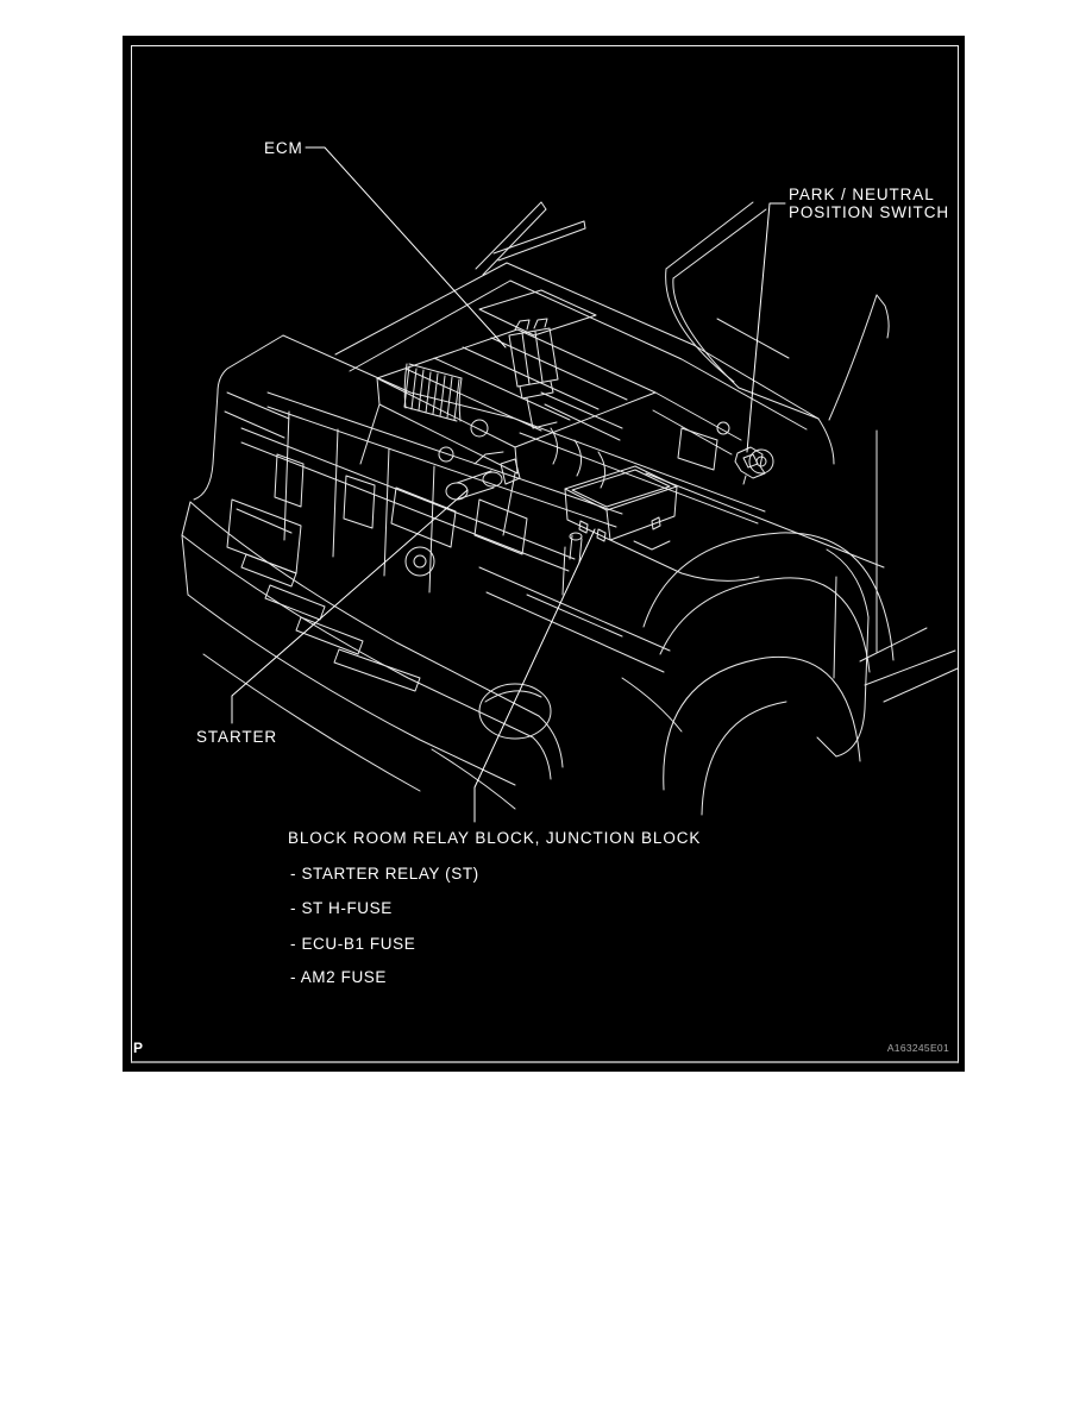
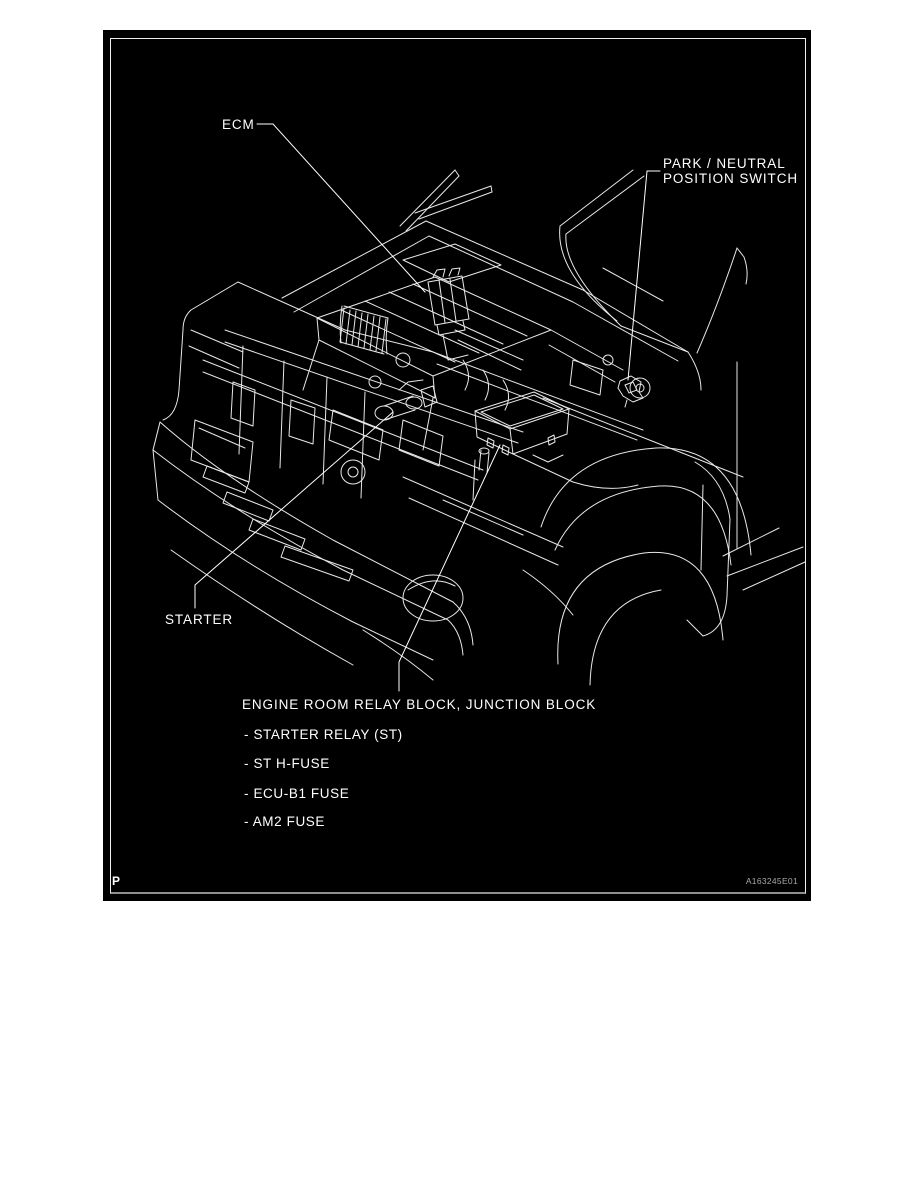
  ECM
  PARK / NEUTRAL
  POSITION SWITCH
  STARTER
- BLOCK ROOM RELAY BLOCK, JUNCTION BLOCK
+ ENGINE ROOM RELAY BLOCK, JUNCTION BLOCK
  - STARTER RELAY (ST)
  - ST H-FUSE
  - ECU-B1 FUSE
  - AM2 FUSE
  P
  A163245E01
